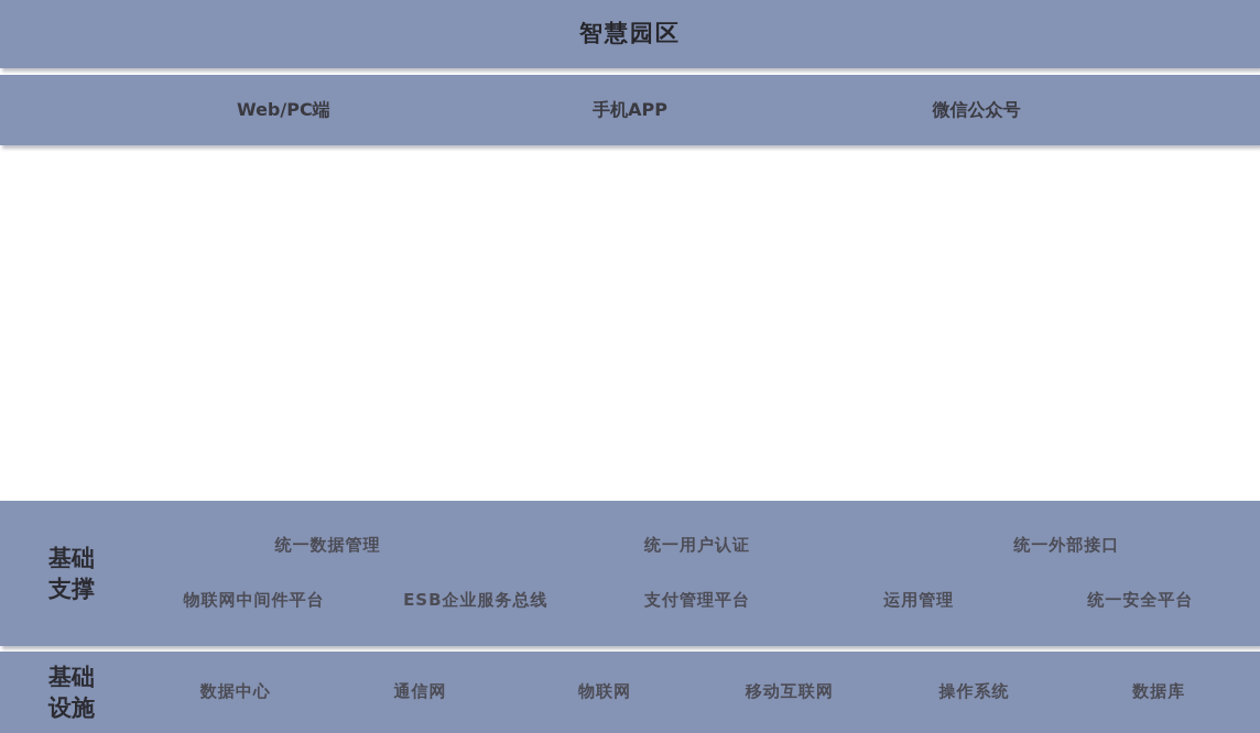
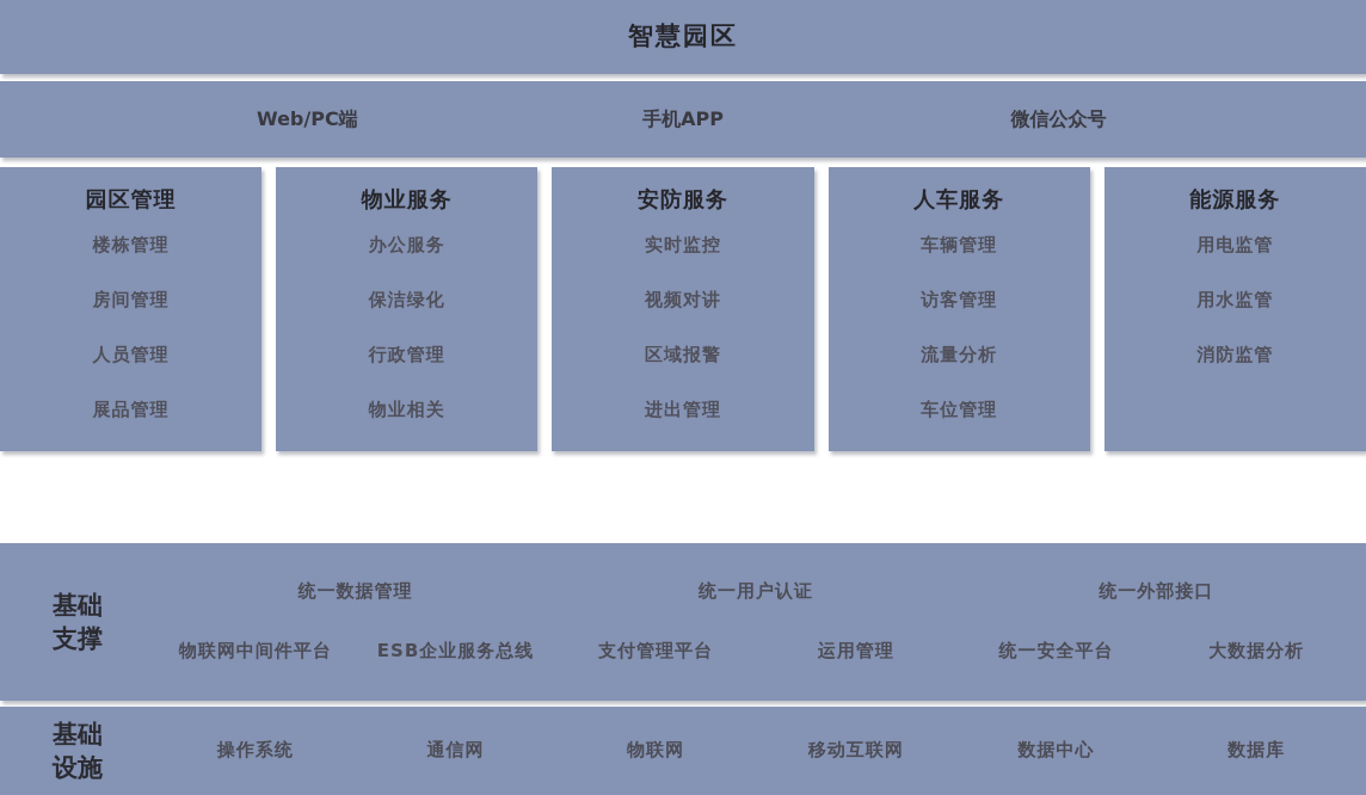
  智慧园区
  Web/PC端
  手机APP
  微信公众号
+ 园区管理
+ 楼栋管理
+ 房间管理
+ 人员管理
+ 展品管理
+ 物业服务
+ 办公服务
+ 保洁绿化
+ 行政管理
+ 物业相关
+ 安防服务
+ 实时监控
+ 视频对讲
+ 区域报警
+ 进出管理
+ 人车服务
+ 车辆管理
+ 访客管理
+ 流量分析
+ 车位管理
+ 能源服务
+ 用电监管
+ 用水监管
+ 消防监管
  基础支撑
  统一数据管理
  统一用户认证
  统一外部接口
  物联网中间件平台
  ESB企业服务总线
  支付管理平台
  运用管理
  统一安全平台
+ 大数据分析
  基础设施
- 数据中心
+ 操作系统
  通信网
  物联网
  移动互联网
- 操作系统
+ 数据中心
  数据库
